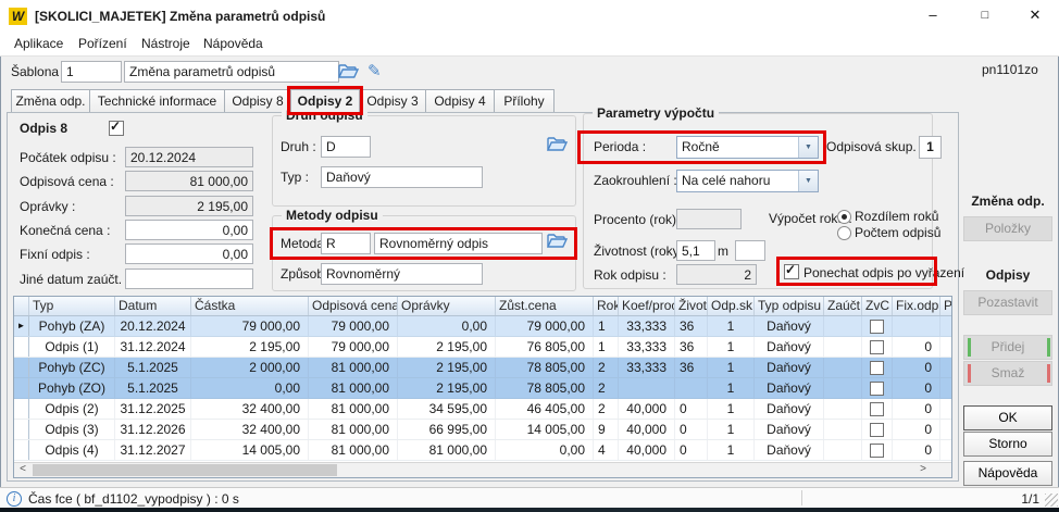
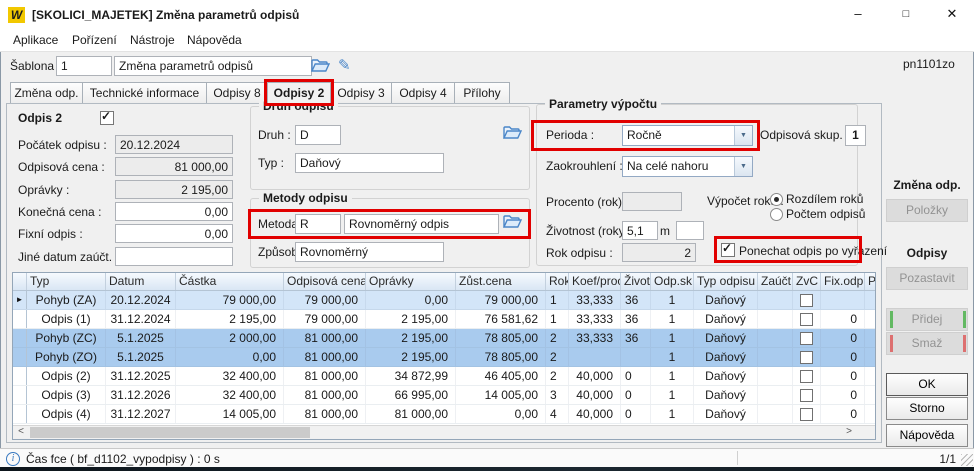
  W
  [SKOLICI_MAJETEK] Změna parametrů odpisů
  –
  □
  ✕
  Aplikace
  Pořízení
  Nástroje
  Nápověda
  Šablona
  1
  Změna parametrů odpisů
  ✎
  Změna odp.
  Technické informace
  Odpisy 8
  Odpisy 2
  Odpisy 3
  Odpisy 4
  Přílohy
- Odpis 8
+ Odpis 2
  Počátek odpisu :
  20.12.2024
  Odpisová cena :
  81 000,00
  Oprávky :
  2 195,00
  Konečná cena :
  0,00
  Fixní odpis :
  0,00
  Jiné datum zaúčt.
  Druh odpisu
  Druh :
  D
  Typ :
  Daňový
  Metody odpisu
  Metod
  R
  Rovnoměrný odpis
  Způso
  Rovnoměrný
  Parametry výpočtu
  Perioda :
  Ročně
  Odpisová skup.
  1
  Zaokrouhlení
  Na celé nahoru
  Procento (rok)
  Výpočet rok
  Rozdílem roků
  Počtem odpisů
  Životnost (rok
  5,1
  m
  Rok odpisu :
  2
  Ponechat odpis po vyřazení
  Typ
  Datum
  Částka
  Odpisová cena
  Oprávky
  Zůst.cena
  Rok
  Koef/proc
  Život
  Odp.sk.
  Typ odpisu
  Zaúčt.
  ZvC
  Fix.odp
  ►
  Pohyb (ZA)
  20.12.2024
  79 000,00
  79 000,00
  0,00
  79 000,00
  1
  33,333
  36
  1
  Daňový
  Odpis (1)
  31.12.2024
  2 195,00
  79 000,00
  2 195,00
- 76 805,00
+ 76 581,62
  1
  33,333
  36
  1
  Daňový
  0
  Pohyb (ZC)
  5.1.2025
  2 000,00
  81 000,00
  2 195,00
  78 805,00
  2
  33,333
  36
  1
  Daňový
  0
  Pohyb (ZO)
  5.1.2025
  0,00
  81 000,00
  2 195,00
  78 805,00
  2
  1
  Daňový
  0
  Odpis (2)
  31.12.2025
  32 400,00
  81 000,00
- 34 595,00
+ 34 872,99
  46 405,00
  2
  40,000
  0
  1
  Daňový
  0
  Odpis (3)
  31.12.2026
  32 400,00
  81 000,00
  66 995,00
  14 005,00
- 9
+ 3
  40,000
  0
  1
  Daňový
  0
  Odpis (4)
  31.12.2027
  14 005,00
  81 000,00
  81 000,00
  0,00
  4
  40,000
  0
  1
  Daňový
  0
  <
  >
  pn1101zo
  Změna odp.
  Odpisy
  Položky
  Pozastavit
  Přidej
  Smaž
  OK
  Storno
  Nápověda
  i
  Čas fce ( bf_d1102_vypodpisy ) : 0 s
  1/1
